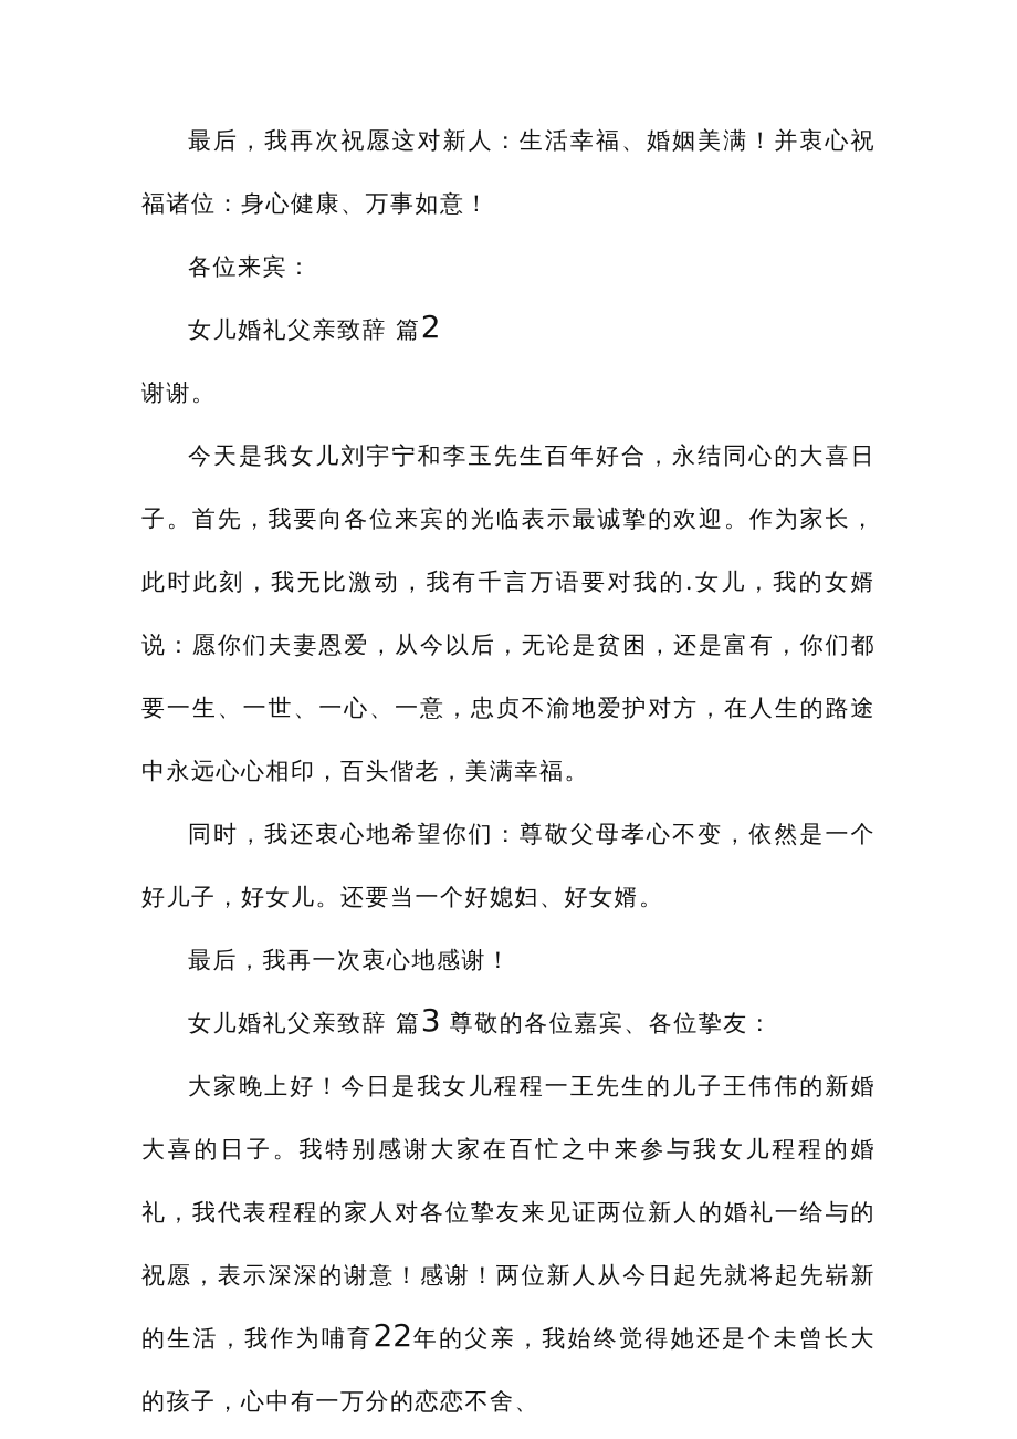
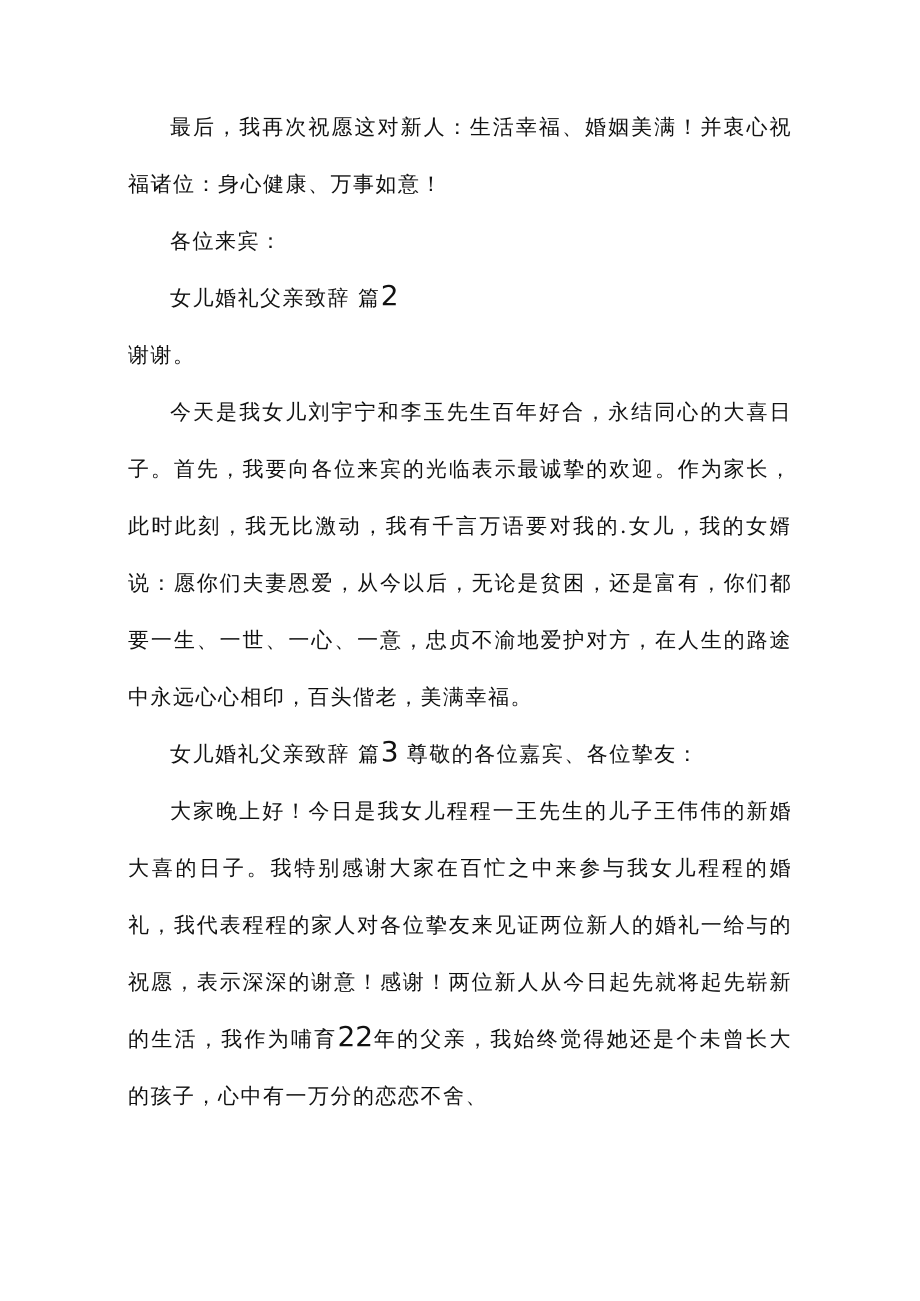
  最后，我再次祝愿这对新人：生活幸福、婚姻美满！并衷心祝福诸位：身心健康、万事如意！
  各位来宾：
  女儿婚礼父亲致辞 篇2
  谢谢。
  今天是我女儿刘宇宁和李玉先生百年好合，永结同心的大喜日子。首先，我要向各位来宾的光临表示最诚挚的欢迎。作为家长，此时此刻，我无比激动，我有千言万语要对我的.女儿，我的女婿说：愿你们夫妻恩爱，从今以后，无论是贫困，还是富有，你们都要一生、一世、一心、一意，忠贞不渝地爱护对方，在人生的路途中永远心心相印，百头偕老，美满幸福。
- 同时，我还衷心地希望你们：尊敬父母孝心不变，依然是一个好儿子，好女儿。还要当一个好媳妇、好女婿。
- 最后，我再一次衷心地感谢！
  女儿婚礼父亲致辞 篇3 尊敬的各位嘉宾、各位挚友：
  大家晚上好！今日是我女儿程程一王先生的儿子王伟伟的新婚大喜的日子。我特别感谢大家在百忙之中来参与我女儿程程的婚礼，我代表程程的家人对各位挚友来见证两位新人的婚礼一给与的祝愿，表示深深的谢意！感谢！两位新人从今日起先就将起先崭新的生活，我作为哺育22年的父亲，我始终觉得她还是个未曾长大的孩子，心中有一万分的恋恋不舍、
